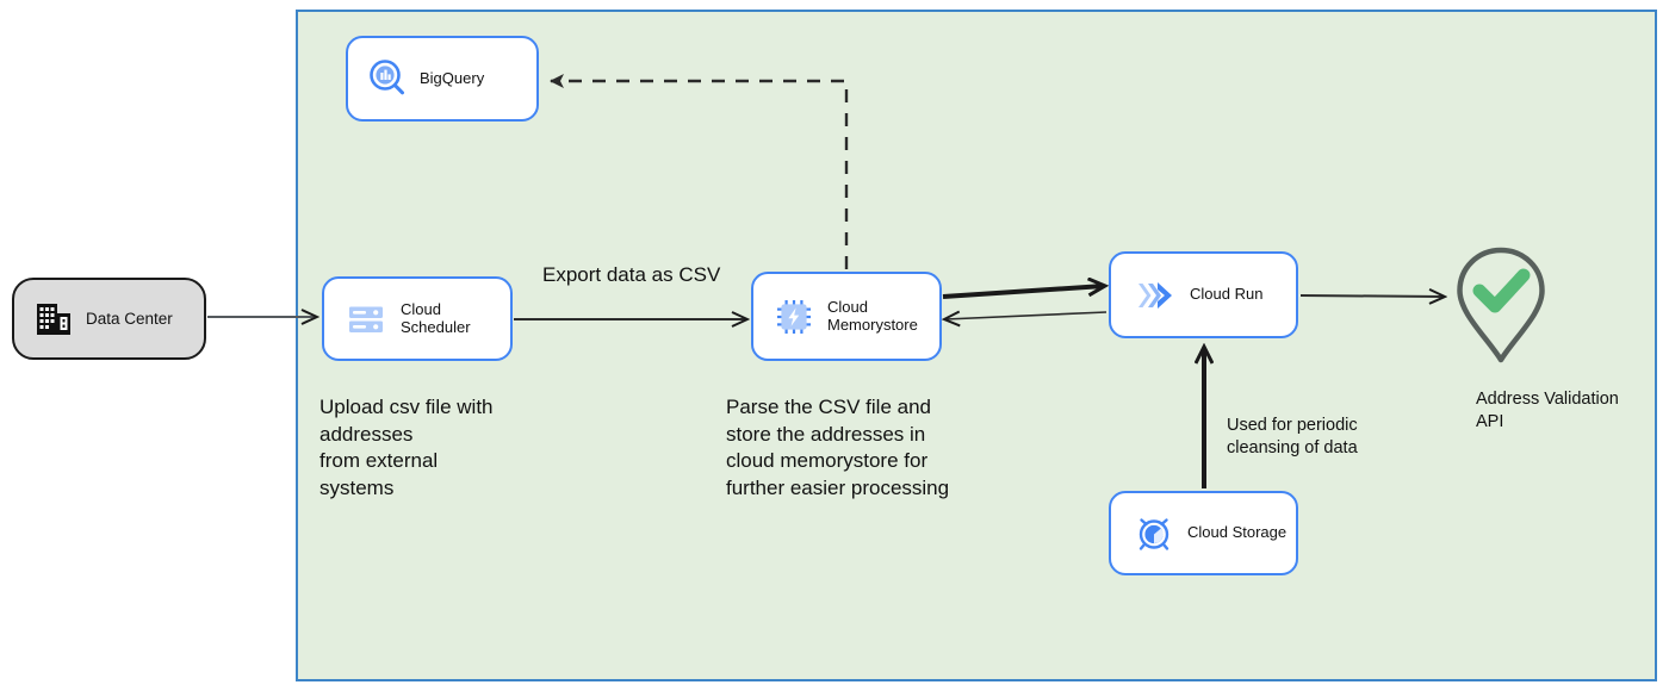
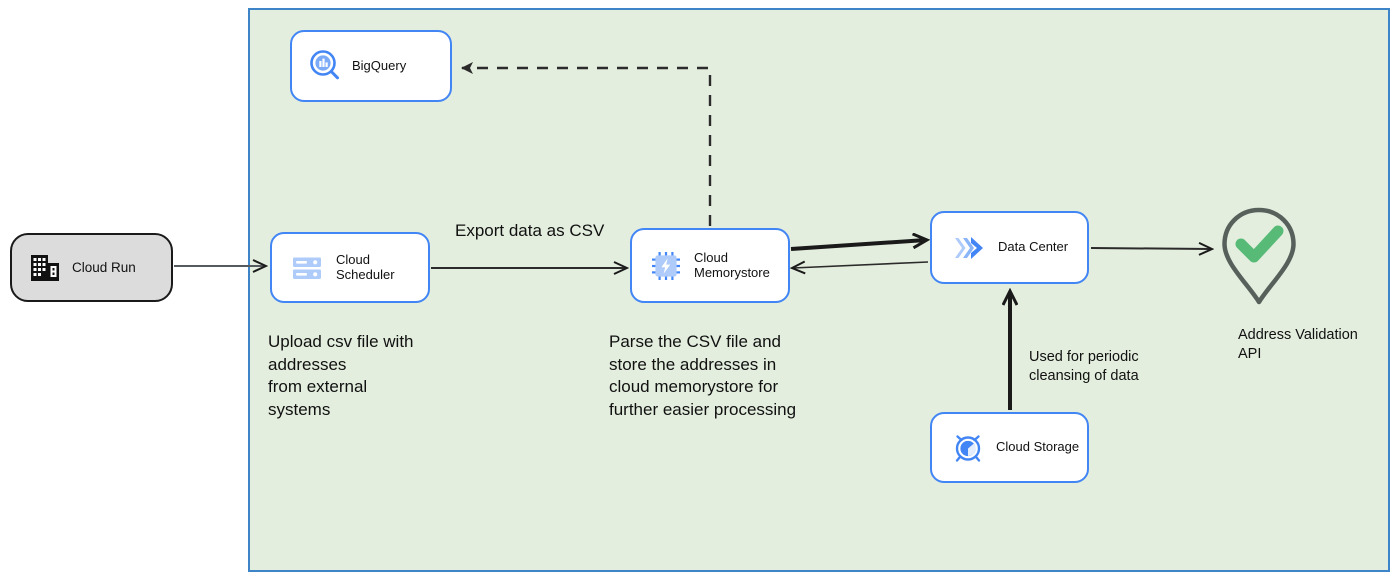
- Data Center
+ Cloud Run
  BigQuery
  Cloud Scheduler
  Cloud
  Memorystore
- Cloud Run
+ Data Center
  Cloud Storage
  Export data as CSV
  Upload csv file with
  addresses
  from external
  systems
  Parse the CSV file and
  store the addresses in
  cloud memorystore for
  further easier processing
  Used for periodic
  cleansing of data
  Address Validation
  API
